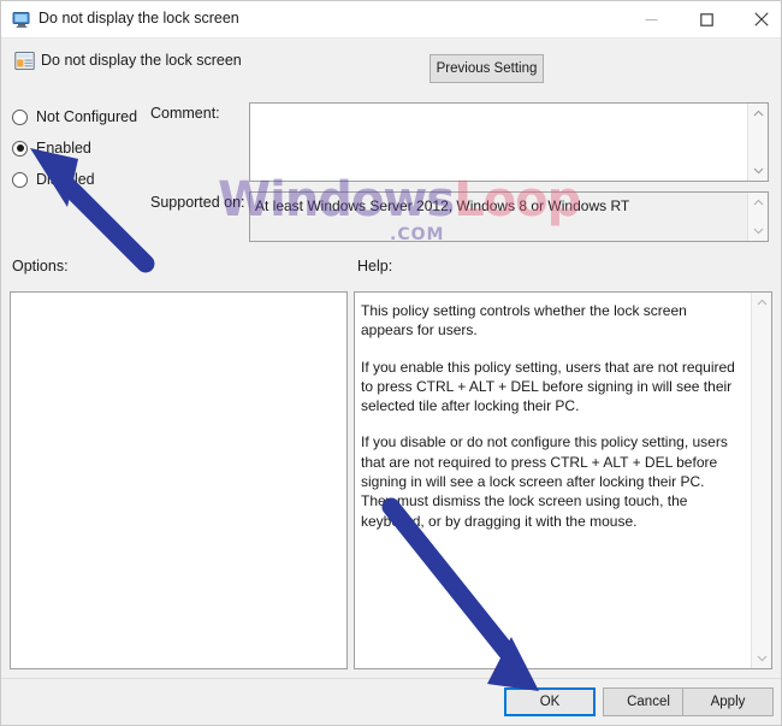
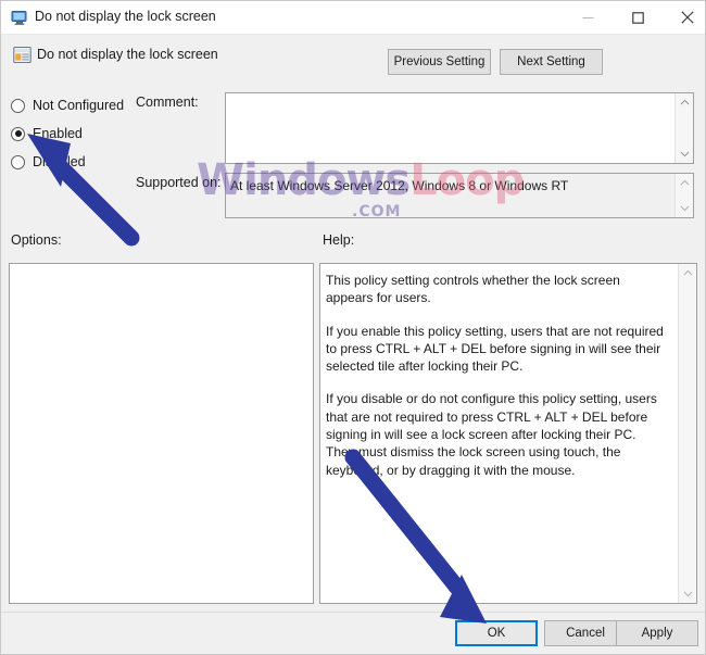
  Do not display the lock screen
  Do not display the lock screen
  Previous Setting
+ Next Setting
  Not Configured
  Enabled
  Comment:
  Supported on:
  At least Windows Server 2012, Windows 8 or Windows RT
  Options:
  Help:
  This policy setting controls whether the lock screen appears for users.
  If you enable this policy setting, users that are not required to press CTRL + ALT + DEL before signing in will see their selected tile after locking their PC.
  If you disable or do not configure this policy setting, users that are not required to press CTRL + ALT + DEL before signing in will see a lock screen after locking their PC. The must dismiss the lock screen using touch, the keybd, or by dragging it with the mouse.
  OK
  Cancel
  Apply
  WindowsLoop
  .COM
